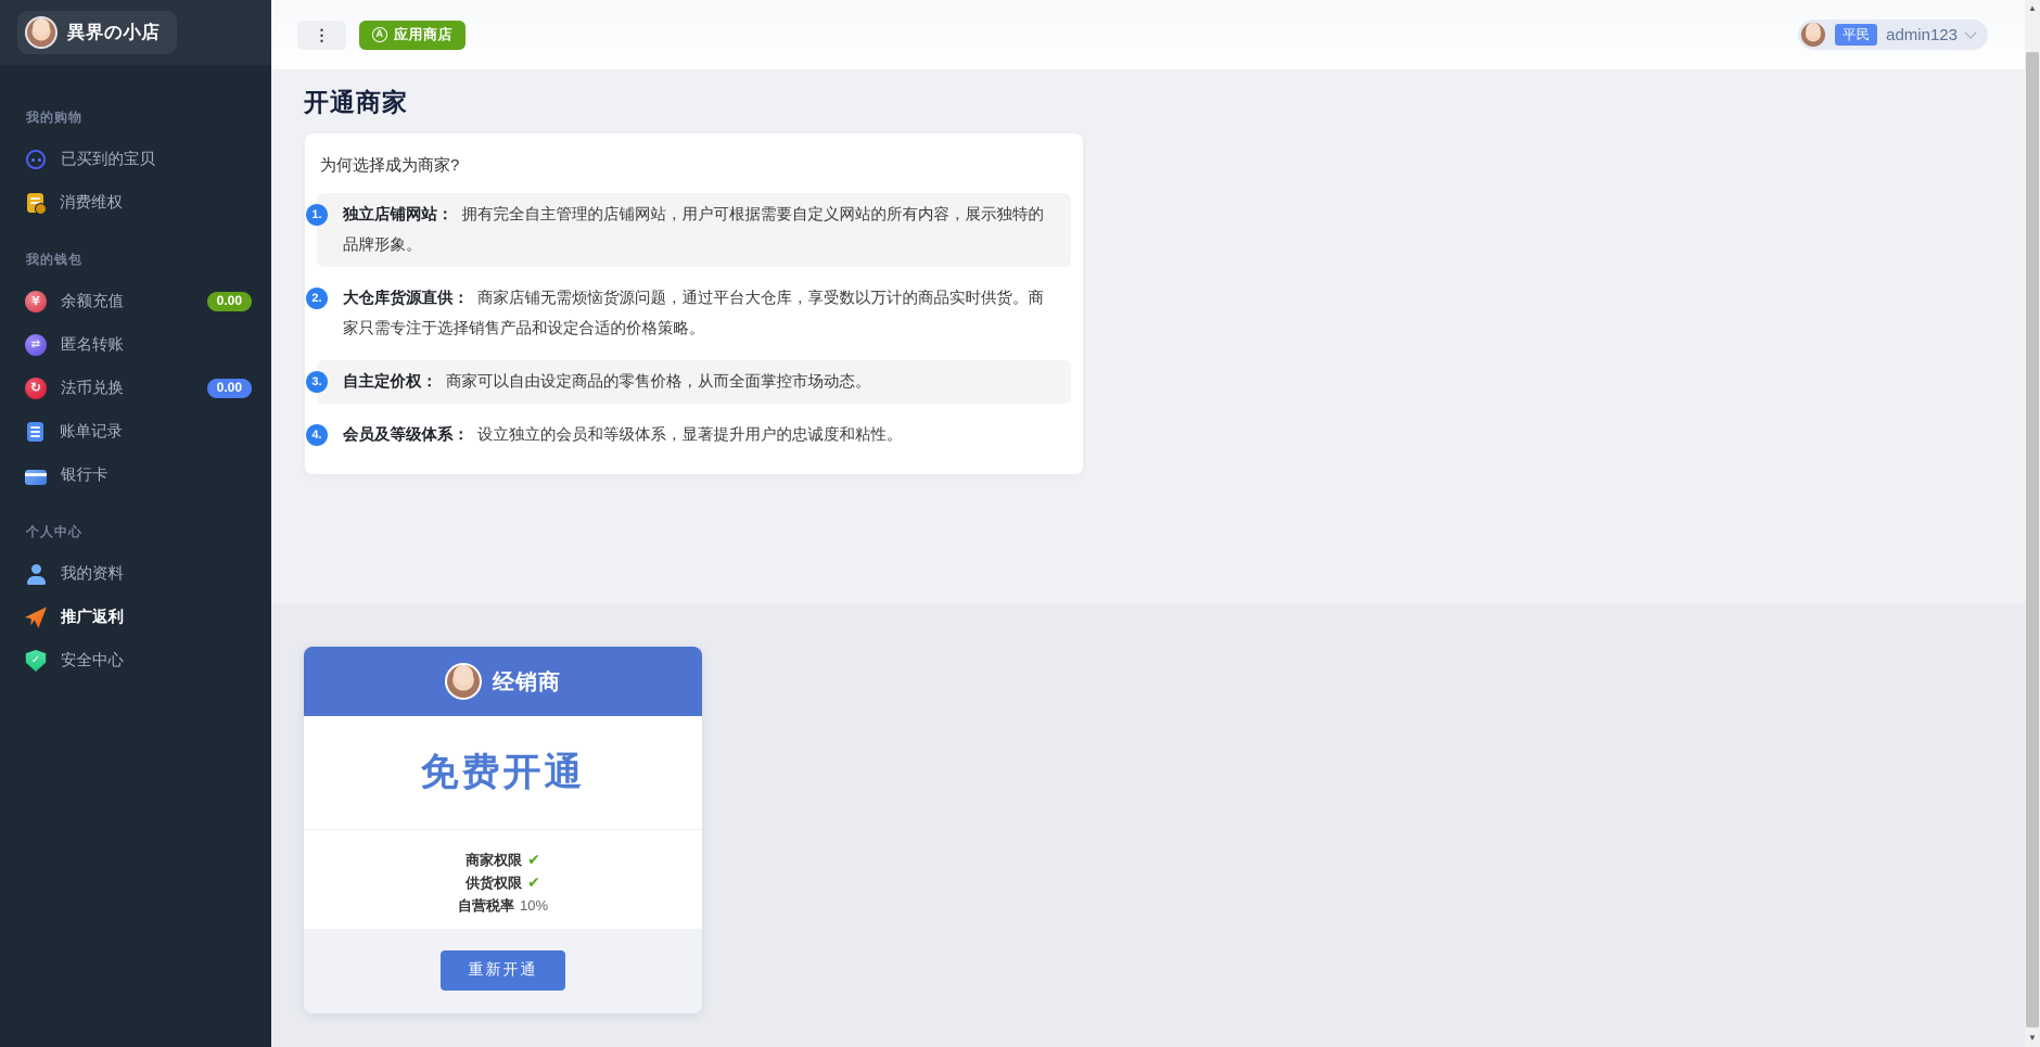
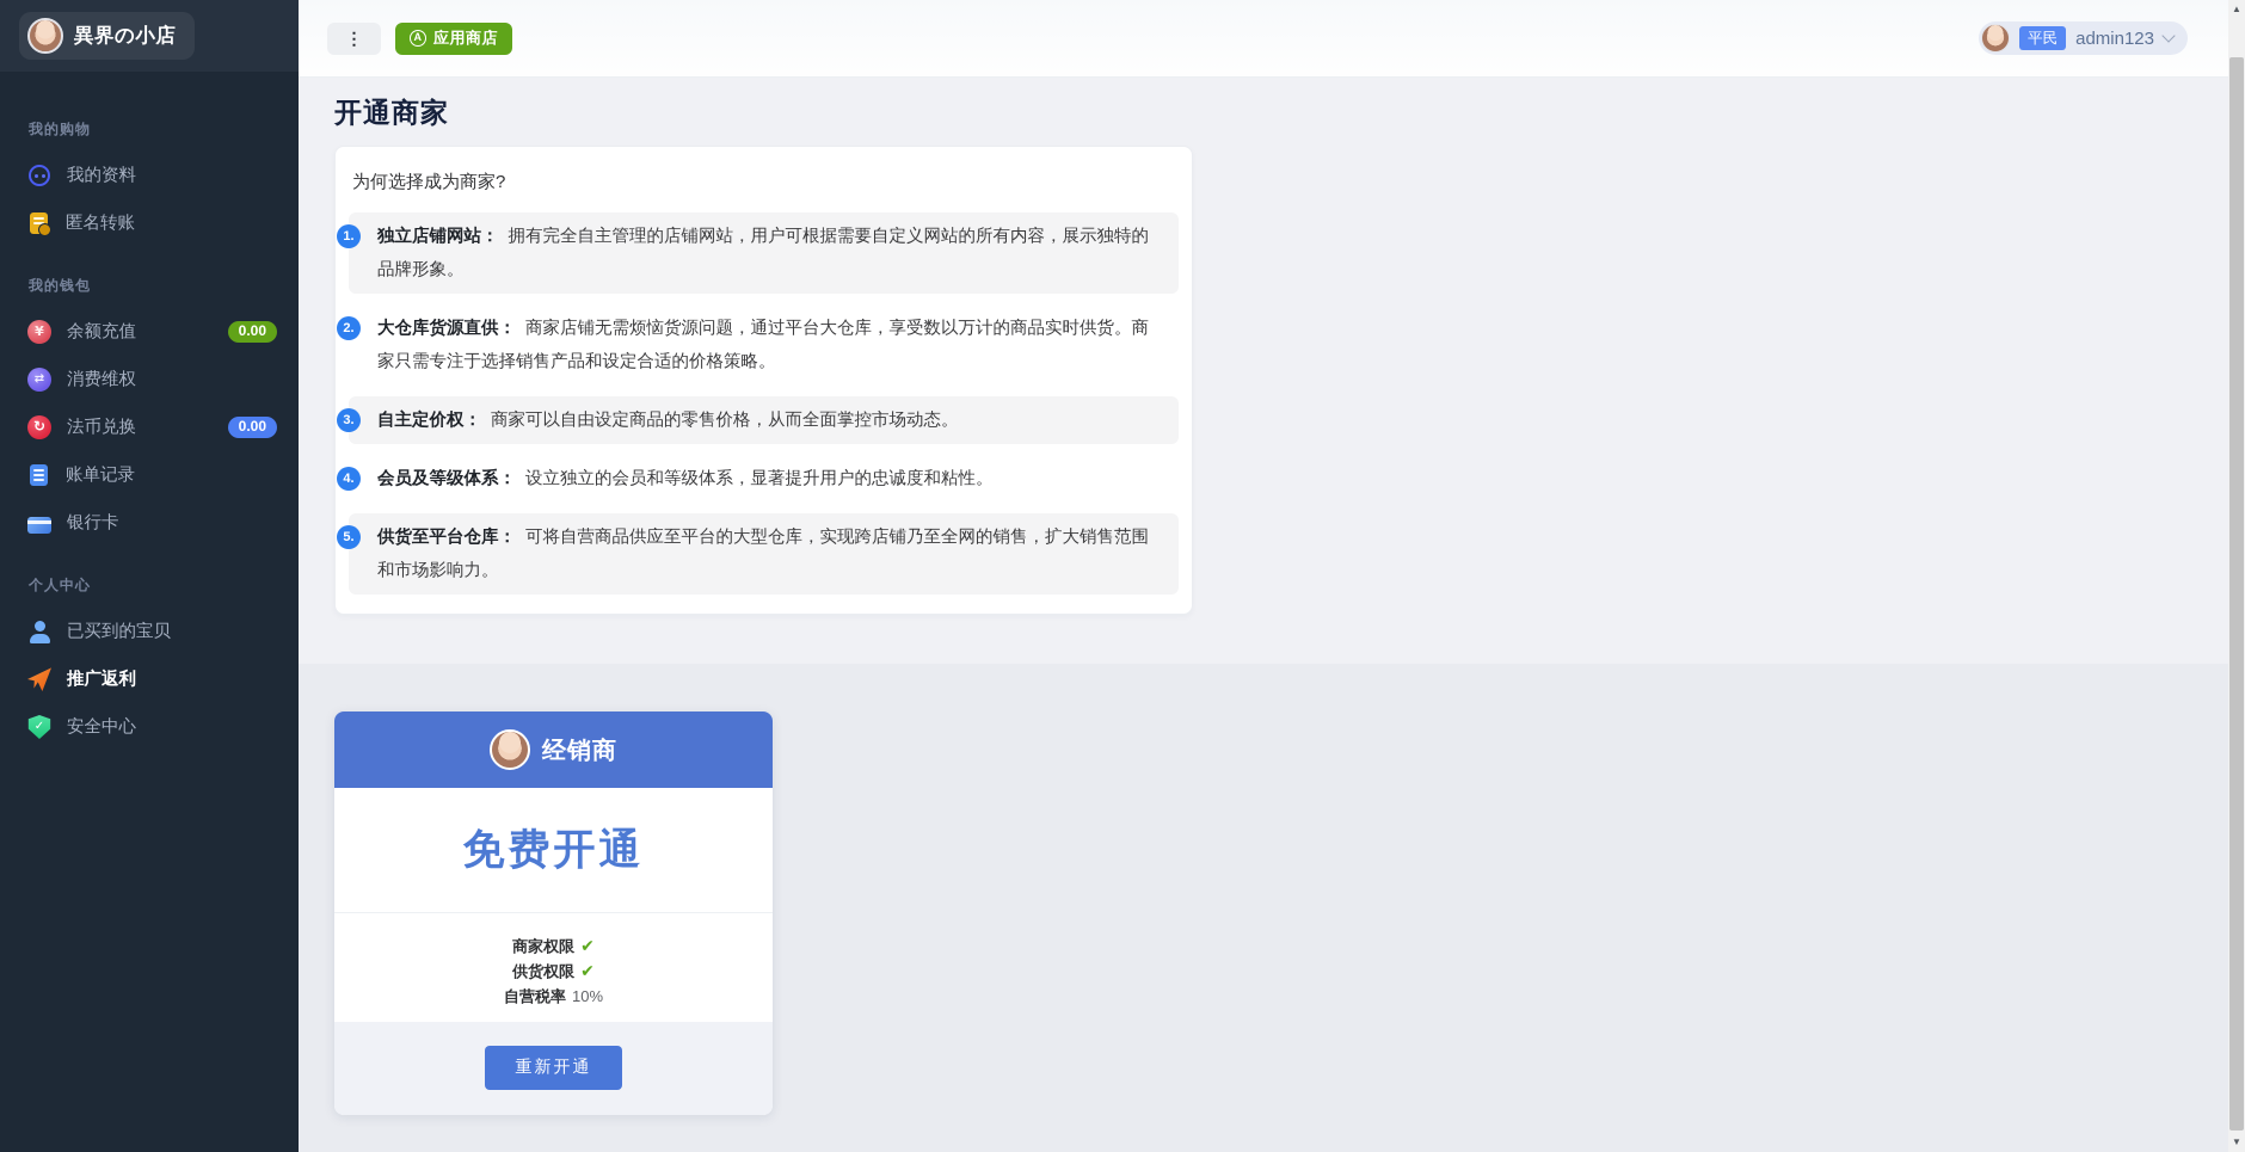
  異界の小店
  我的购物
- 已买到的宝贝
+ 我的资料
- 消费维权
+ 匿名转账
  我的钱包
  余额充值
  0.00
- 匿名转账
+ 消费维权
  法币兑换
  0.00
  账单记录
  银行卡
  个人中心
- 我的资料
+ 已买到的宝贝
  推广返利
  安全中心
  ⋮
  A
  应用商店
  平民
  admin123
  开通商家
  为何选择成为商家?
  1.
  独立店铺网站： 拥有完全自主管理的店铺网站，用户可根据需要自定义网站的所有内容，展示独特的品牌形象。
  2.
  大仓库货源直供： 商家店铺无需烦恼货源问题，通过平台大仓库，享受数以万计的商品实时供货。商家只需专注于选择销售产品和设定合适的价格策略。
  3.
  自主定价权： 商家可以自由设定商品的零售价格，从而全面掌控市场动态。
  4.
  会员及等级体系： 设立独立的会员和等级体系，显著提升用户的忠诚度和粘性。
+ 5.
+ 供货至平台仓库： 可将自营商品供应至平台的大型仓库，实现跨店铺乃至全网的销售，扩大销售范围和市场影响力。
  经销商
  免费开通
  商家权限 ✔
  供货权限 ✔
  自营税率 10%
  重新开通
  ▲
  ▼
